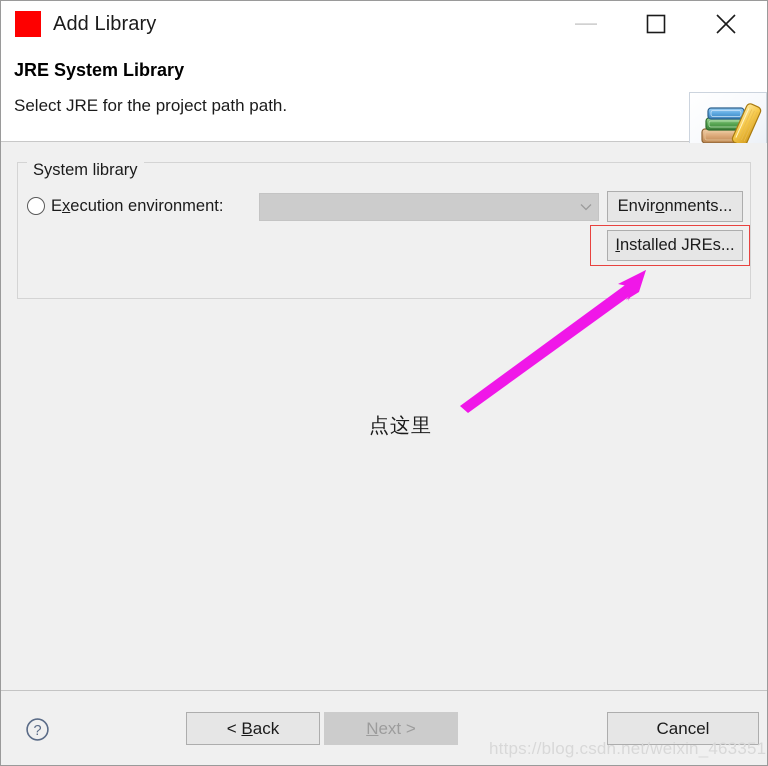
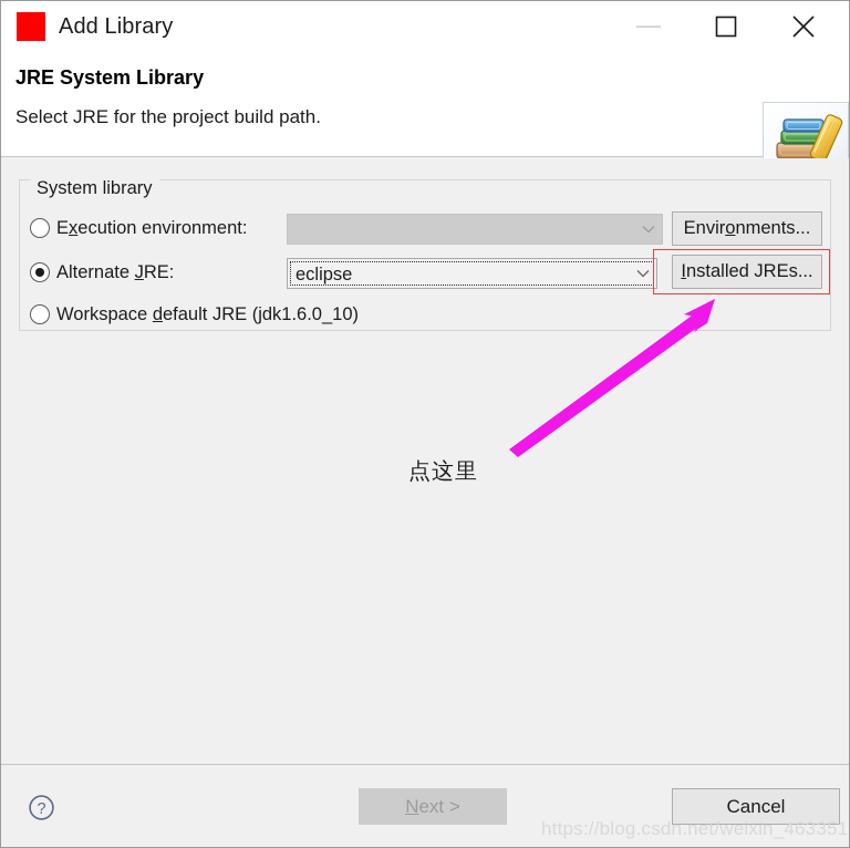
  Add Library
  JRE System Library
- Select JRE for the project path path.
+ Select JRE for the project build path.
  System library
  Execution environment:
+ Alternate JRE:
+ eclipse
+ Workspace default JRE (jdk1.6.0_10)
  Environments...
  Installed JREs...
  点这里
  ?
- < Back
  Next >
  Cancel
  https://blog.csdn.net/weixin_463351
